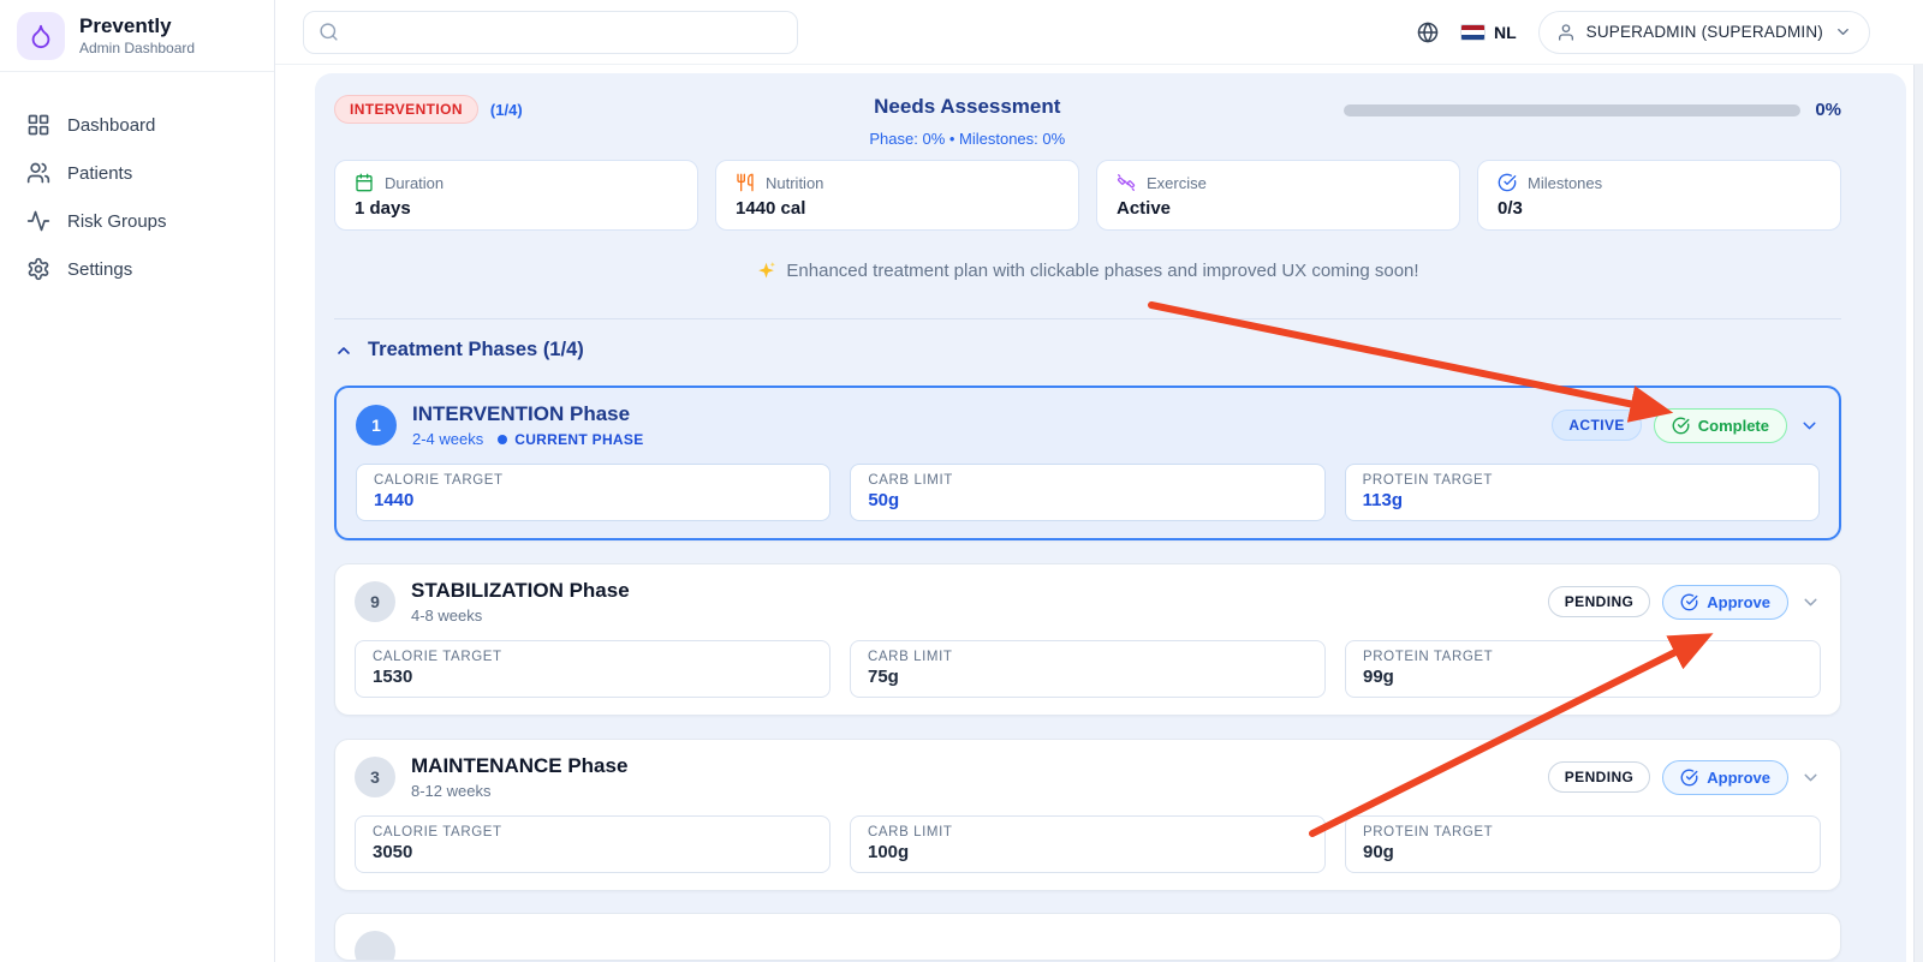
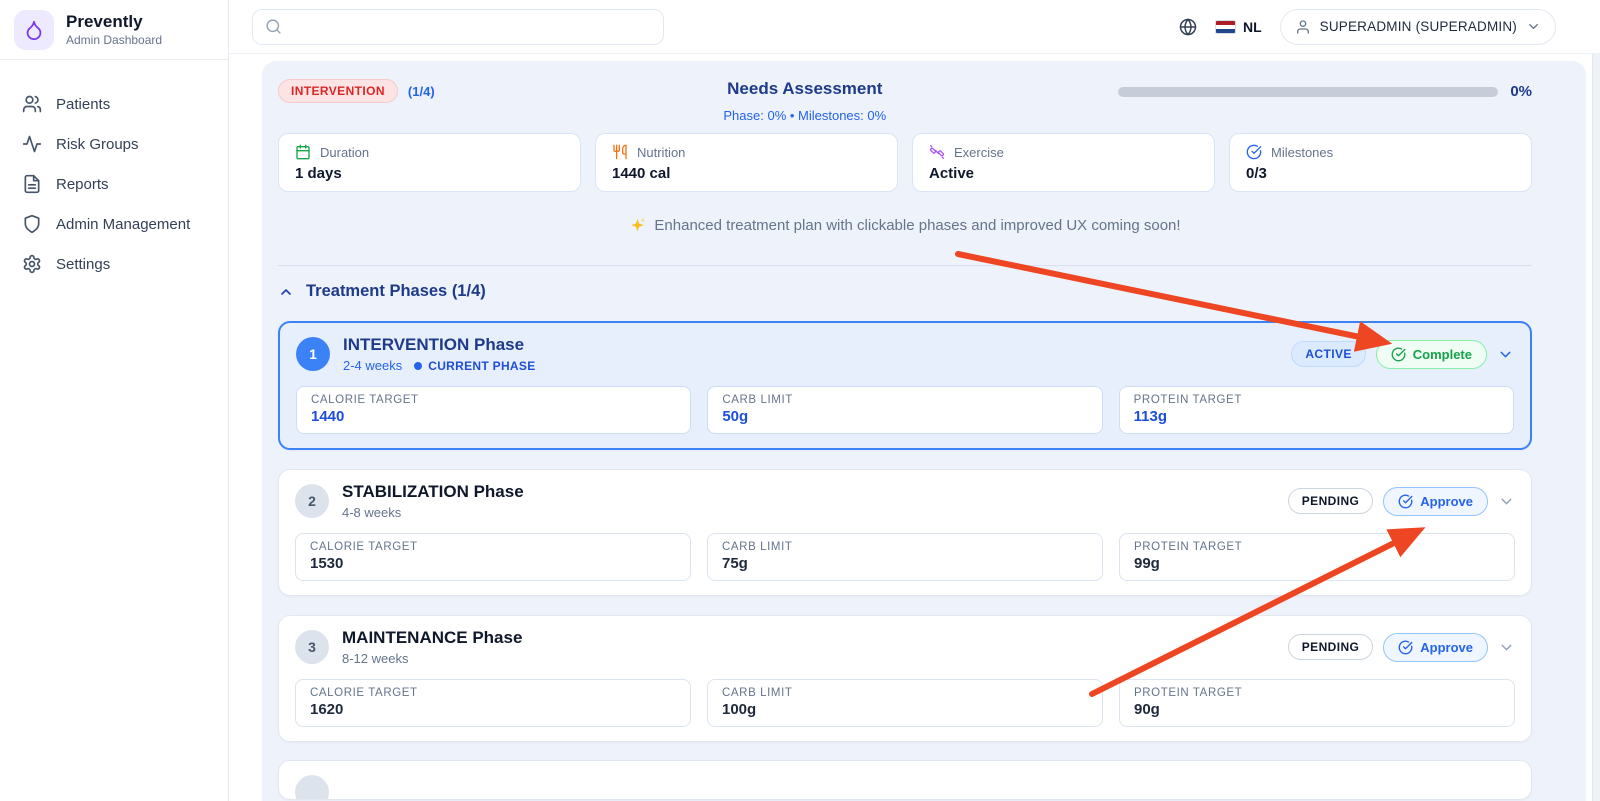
  Prevently
  Admin Dashboard
- Dashboard
  Patients
  Risk Groups
+ Reports
+ Admin Management
  Settings
  NL
  SUPERADMIN (SUPERADMIN)
  INTERVENTION
  (1/4)
  Needs Assessment
  Phase: 0% • Milestones: 0%
  0%
  Duration
  1 days
  Nutrition
  1440 cal
  Exercise
  Active
  Milestones
  0/3
  Enhanced treatment plan with clickable phases and improved UX coming soon!
  Treatment Phases (1/4)
  1
  INTERVENTION Phase
  2-4 weeks
  CURRENT PHASE
  ACTIVE
  Complete
  CALORIE TARGET
  1440
  CARB LIMIT
  50g
  PROTEIN TARGET
  113g
- 9
+ 2
  STABILIZATION Phase
  4-8 weeks
  PENDING
  Approve
  CALORIE TARGET
  1530
  CARB LIMIT
  75g
  PROTEIN TARGET
  99g
  3
  MAINTENANCE Phase
  8-12 weeks
  PENDING
  Approve
  CALORIE TARGET
- 3050
+ 1620
  CARB LIMIT
  100g
  PROTEIN TARGET
  90g
